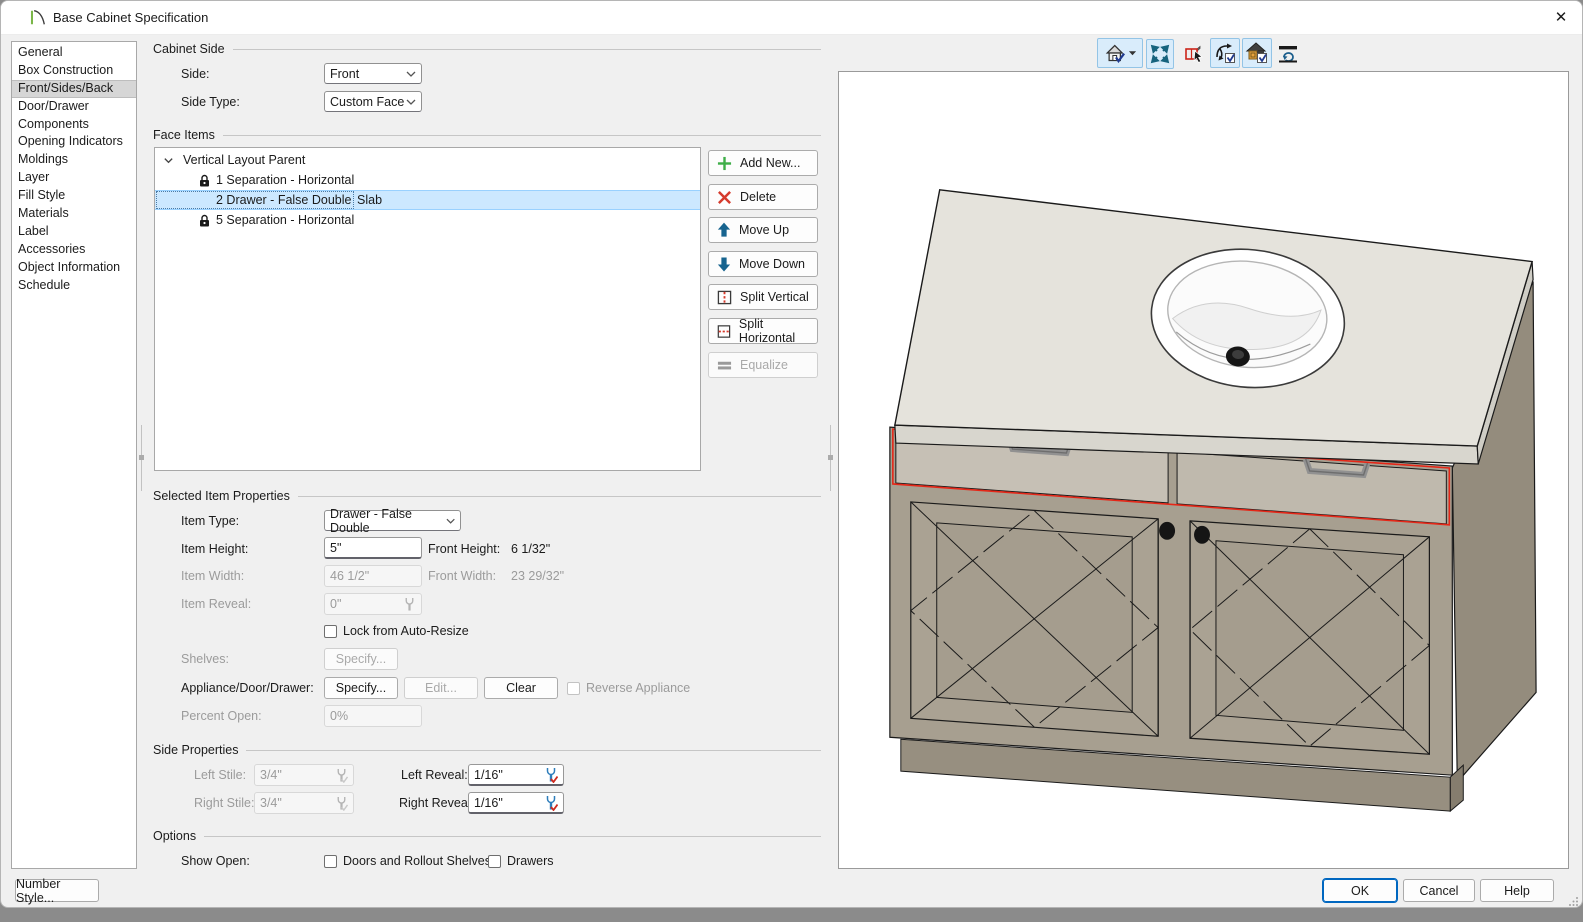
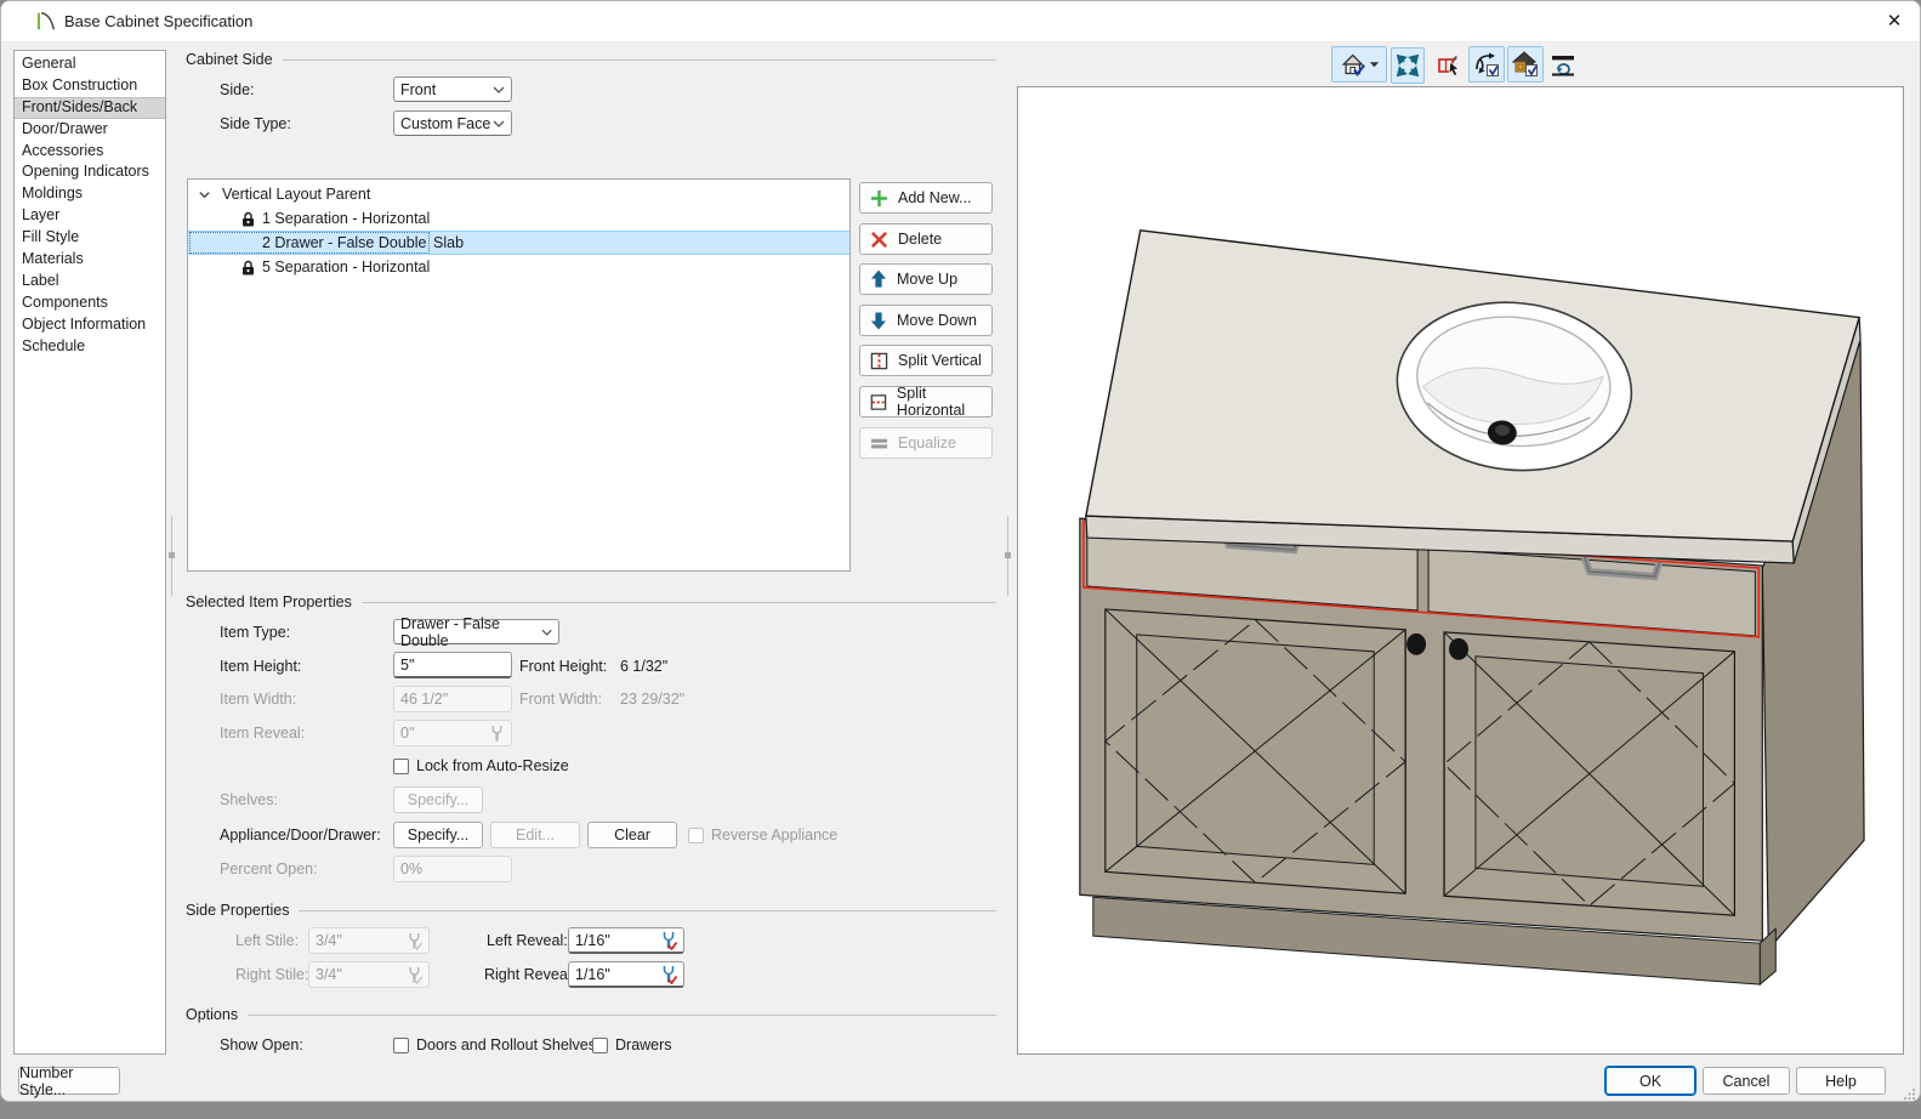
  Base Cabinet Specification
  ✕
  General
  Box Construction
  Front/Sides/Back
  Door/Drawer
- Components
+ Accessories
  Opening Indicators
  Moldings
  Layer
  Fill Style
  Materials
  Label
- Accessories
+ Components
  Object Information
  Schedule
  Cabinet Side
  Side:
  Front
  Side Type:
  Custom Face
- Face Items
  Vertical Layout Parent
  1 Separation - Horizontal
  2 Drawer - False Double
  Slab
  5 Separation - Horizontal
  Add New...
  Delete
  Move Up
  Move Down
  Split Vertical
  Split Horizontal
  Equalize
  Selected Item Properties
  Item Type:
  Drawer - False Double
  Item Height:
  5"
  Front Height:
  6 1/32"
  Item Width:
  46 1/2"
  Front Width:
  23 29/32"
  Item Reveal:
  0"
  Lock from Auto-Resize
  Shelves:
  Specify...
  Appliance/Door/Drawer:
  Specify...
  Edit...
  Clear
  Reverse Appliance
  Percent Open:
  0%
  Side Properties
  Left Stile:
  3/4"
  Left Reveal:
  1/16"
  Right Stile:
  3/4"
  Right Revea
  1/16"
  Options
  Show Open:
  Doors and Rollout Shelve
  Drawers
  Number Style...
  OK
  Cancel
  Help
